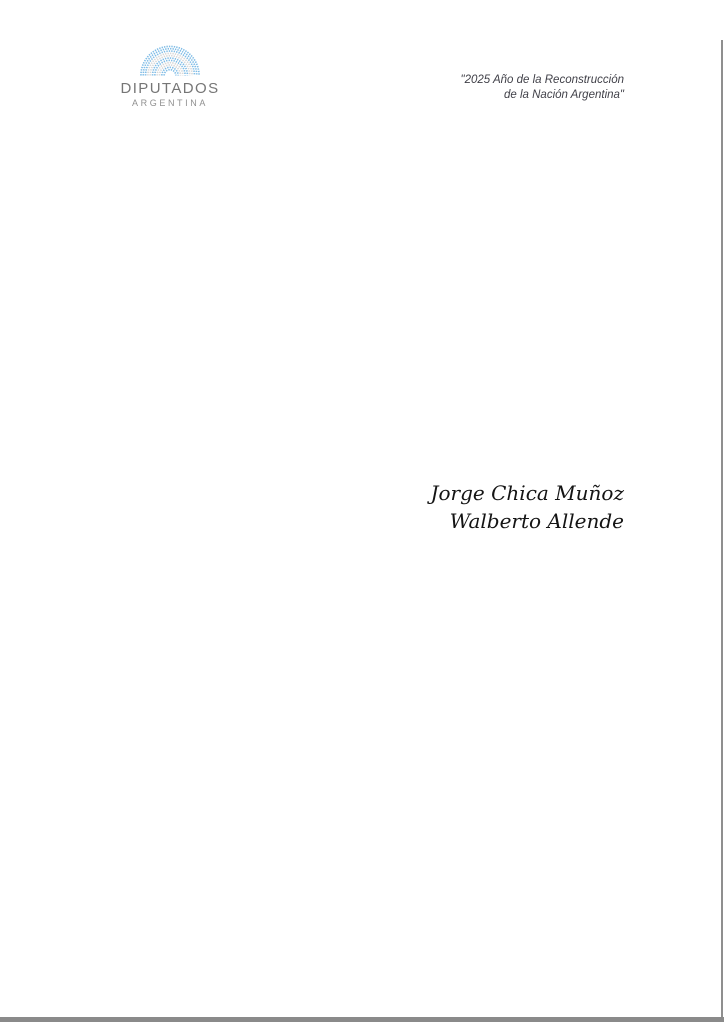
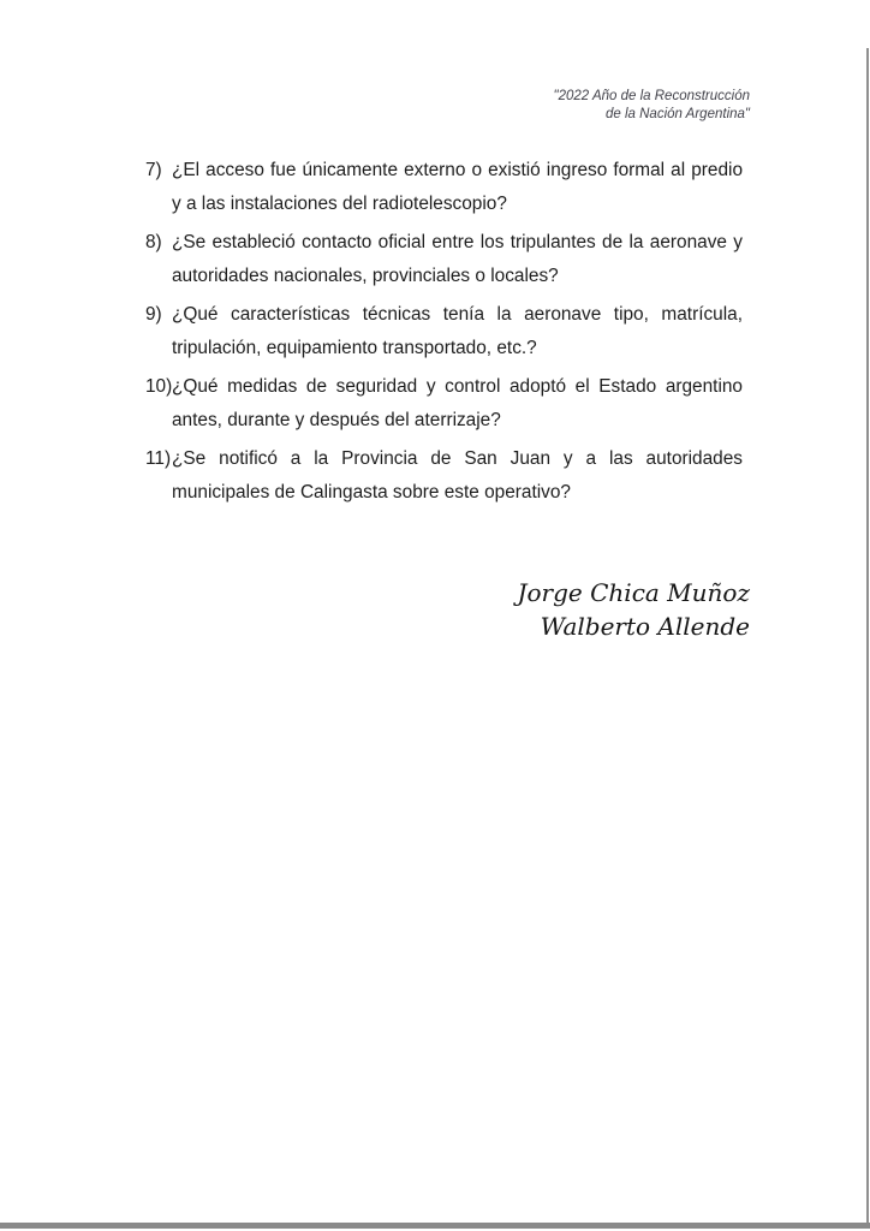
- DIPUTADOS
- ARGENTINA
- "2025 Año de la Reconstrucción
+ "2022 Año de la Reconstrucción
  de la Nación Argentina"
+ 7) ¿El acceso fue únicamente externo o existió ingreso formal al predio y a las instalaciones del radiotelescopio?
+ 8) ¿Se estableció contacto oficial entre los tripulantes de la aeronave y autoridades nacionales, provinciales o locales?
+ 9) ¿Qué características técnicas tenía la aeronave tipo, matrícula, tripulación, equipamiento transportado, etc.?
+ 10)¿Qué medidas de seguridad y control adoptó el Estado argentino antes, durante y después del aterrizaje?
+ 11)¿Se notificó a la Provincia de San Juan y a las autoridades municipales de Calingasta sobre este operativo?
  Jorge Chica Muñoz
  Walberto Allende
